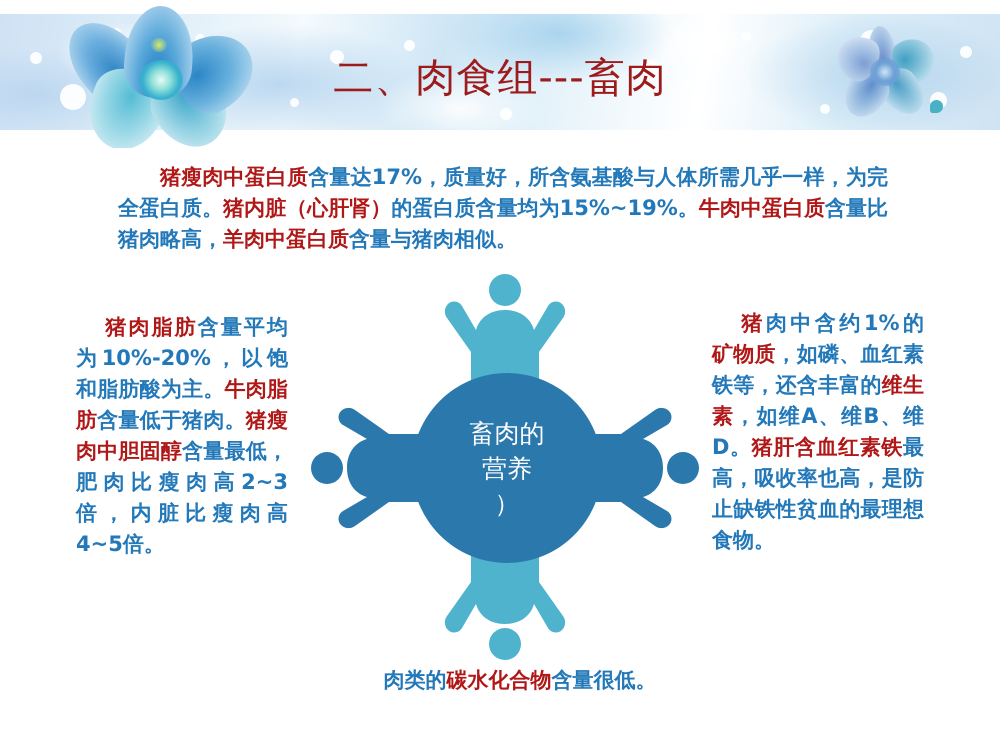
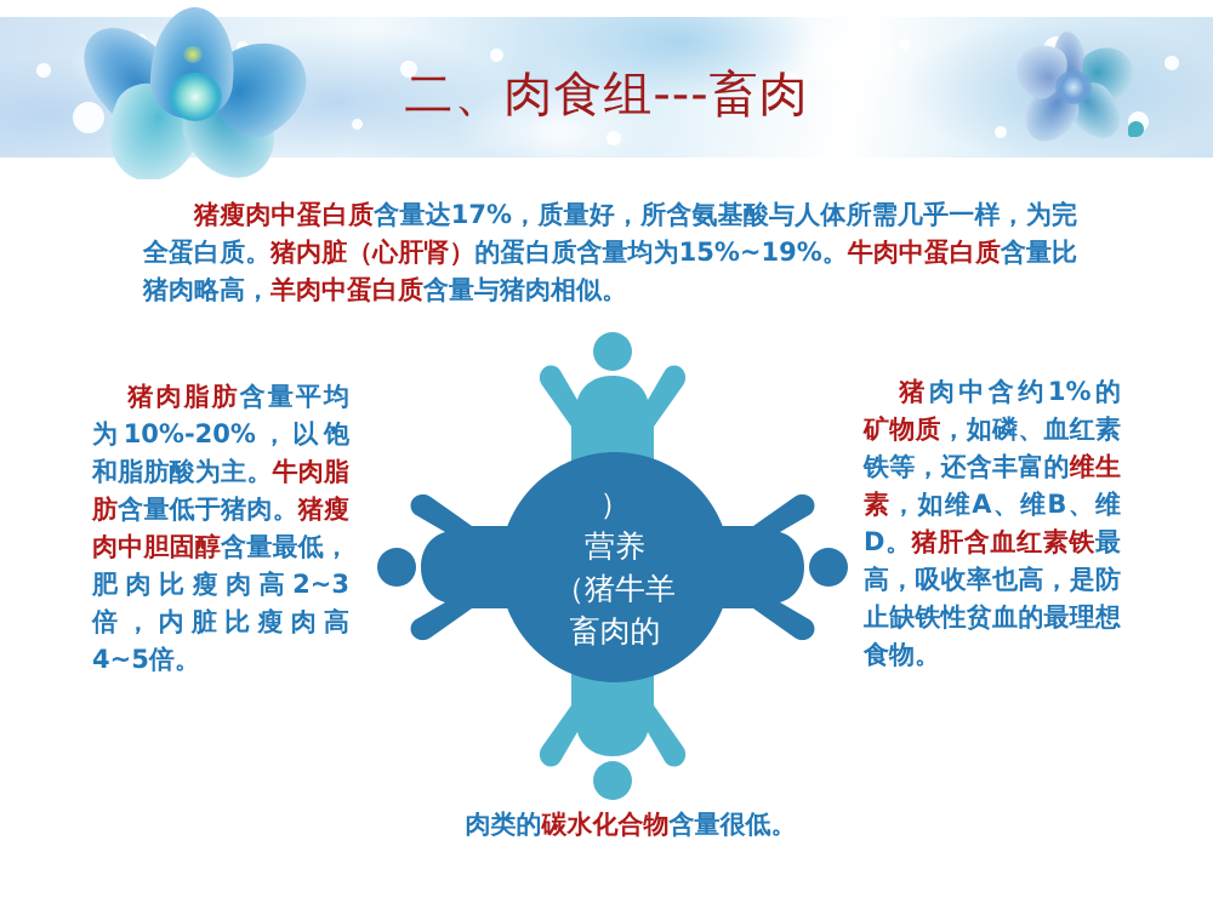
  二、肉食组---畜肉
  猪瘦肉中蛋白质含量达17%，质量好，所含氨基酸与人体所需几乎一样，为完全蛋白质。猪内脏（心肝肾）的蛋白质含量均为15%~19%。牛肉中蛋白质含量比猪肉略高，羊肉中蛋白质含量与猪肉相似。
  猪肉脂肪含量平均为10%-20%，以饱和脂肪酸为主。牛肉脂肪含量低于猪肉。猪瘦肉中胆固醇含量最低，肥肉比瘦肉高2~3倍，内脏比瘦肉高4~5倍。
  猪肉中含约1%的矿物质，如磷、血红素铁等，还含丰富的维生素，如维A、维B、维D。猪肝含血红素铁最高，吸收率也高，是防止缺铁性贫血的最理想食物。
  肉类的碳水化合物含量很低。
- 畜肉的
+ ）
  营养
+ （猪牛羊
- ）
+ 畜肉的
